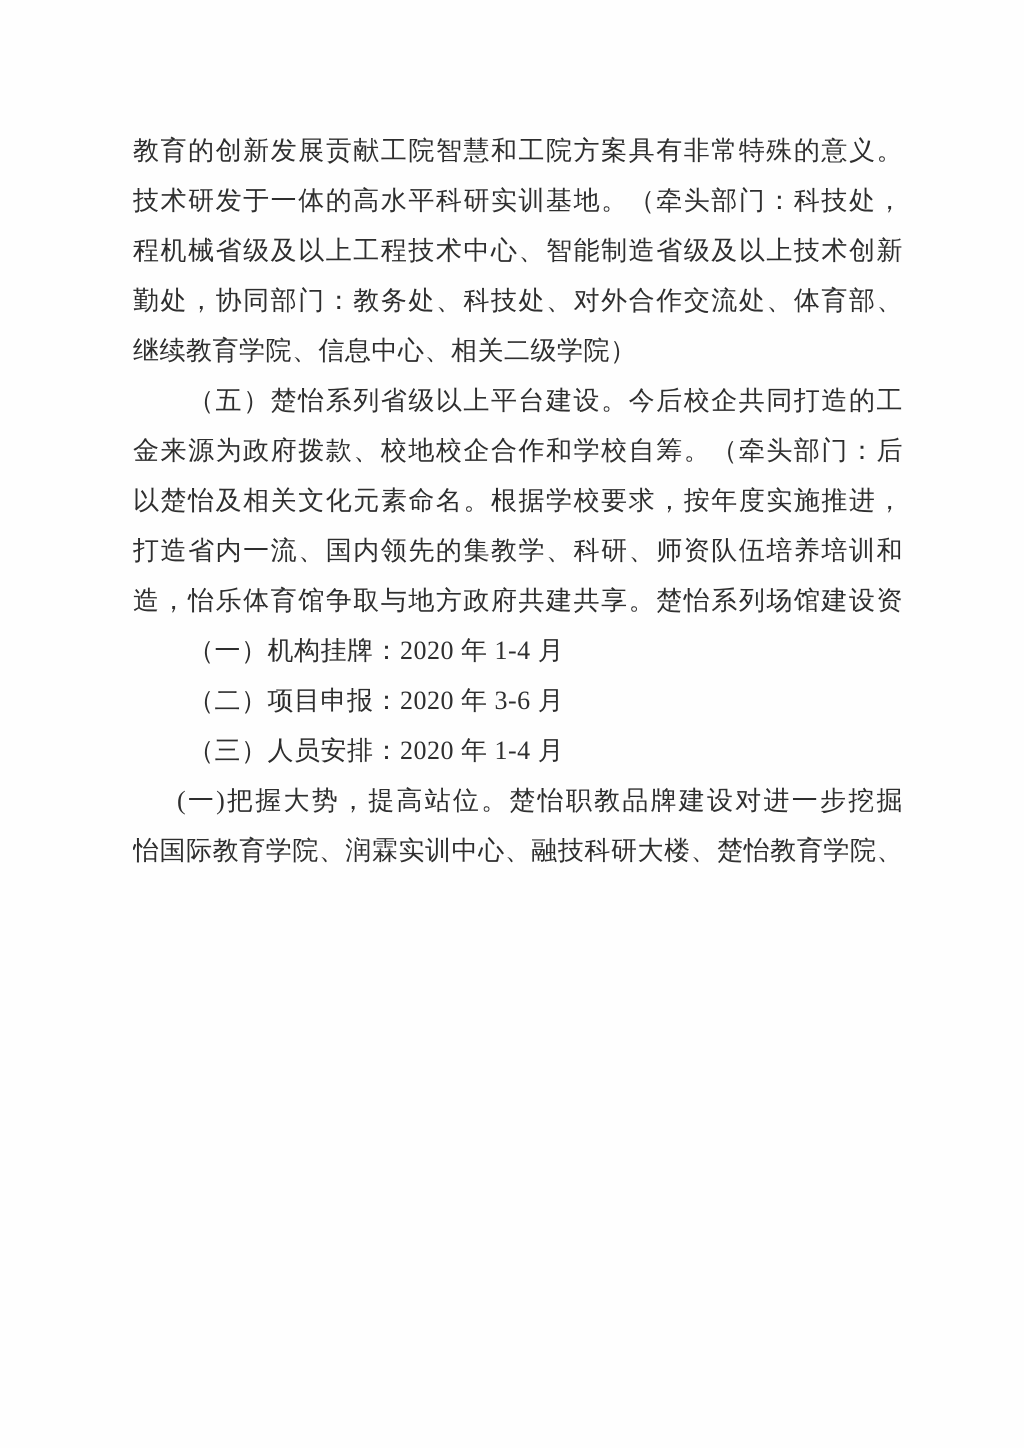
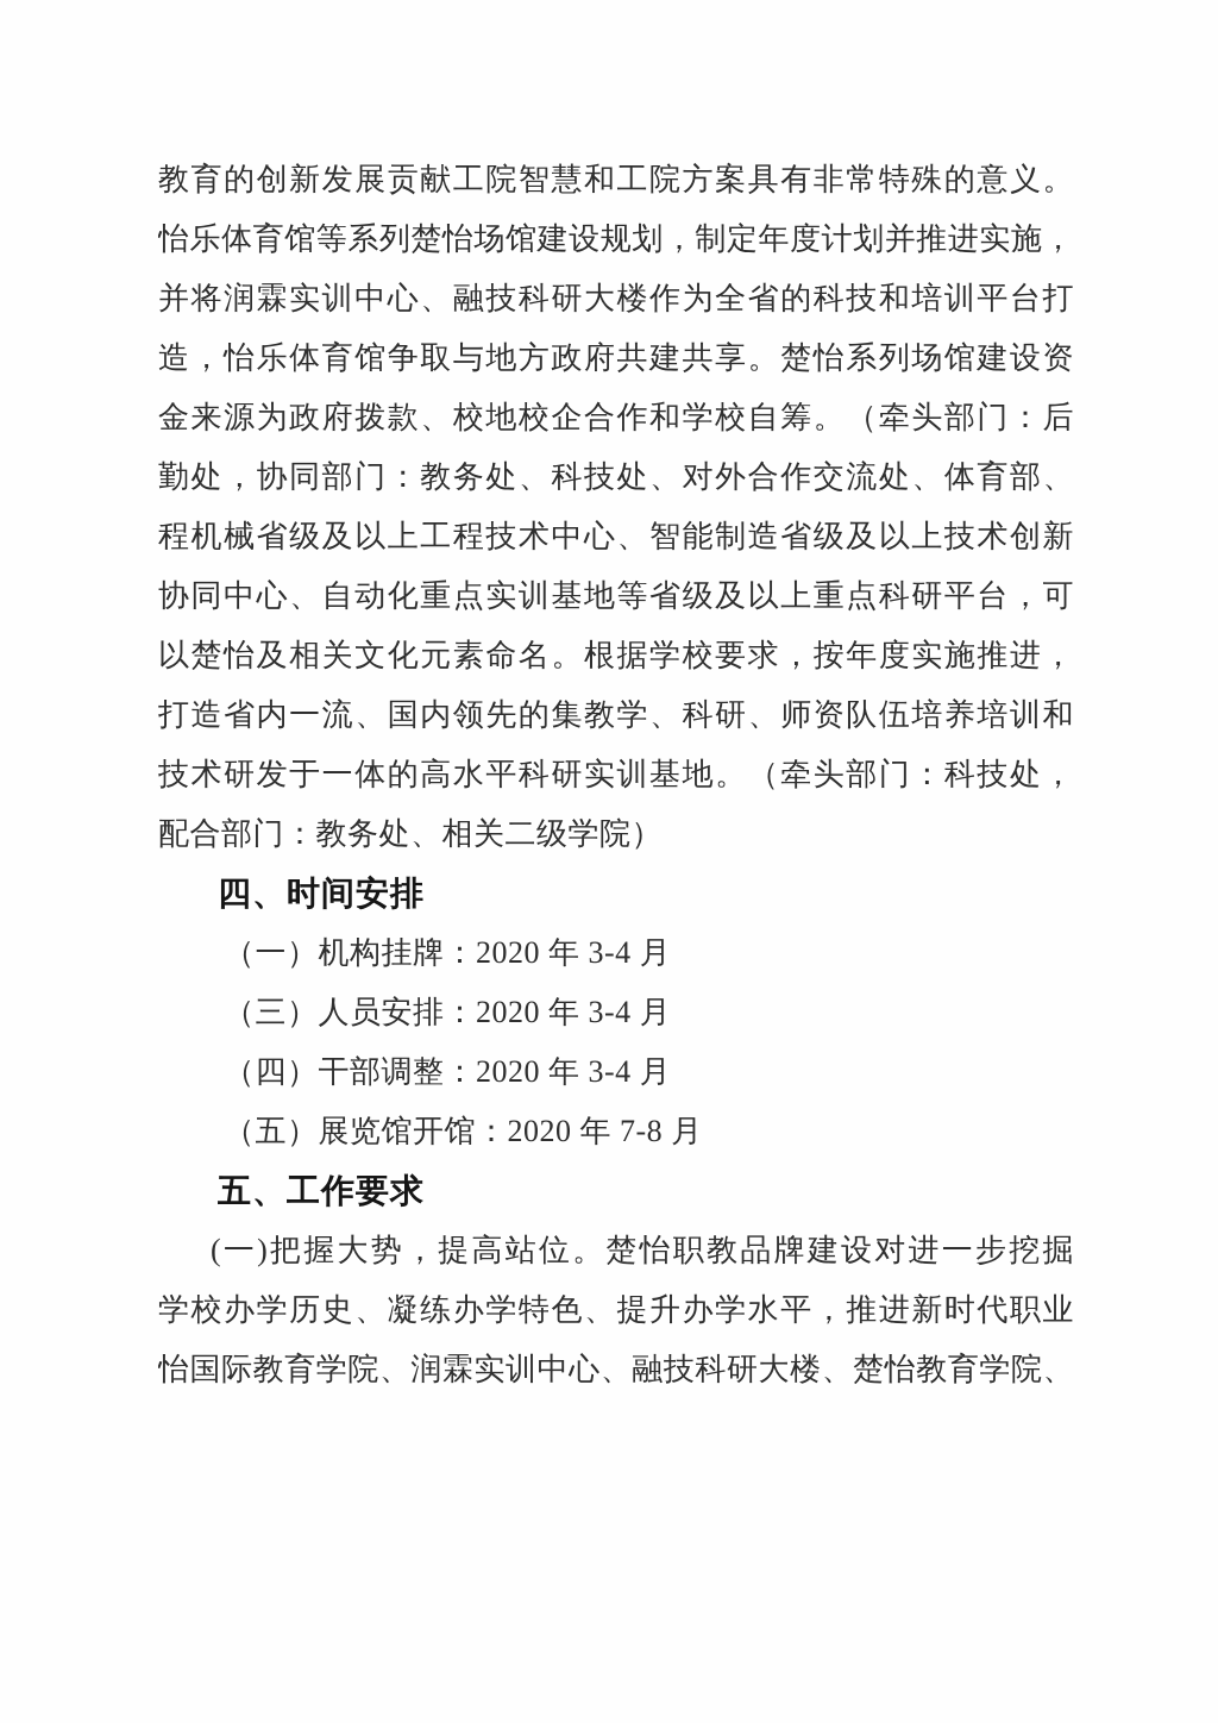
  教育的创新发展贡献工院智慧和工院方案具有非常特殊的意义。
+ 怡乐体育馆等系列楚怡场馆建设规划，制定年度计划并推进实施，
+ 并将润霖实训中心、融技科研大楼作为全省的科技和培训平台打
- 技术研发于一体的高水平科研实训基地。（牵头部门：科技处，
+ 造，怡乐体育馆争取与地方政府共建共享。楚怡系列场馆建设资
- 程机械省级及以上工程技术中心、智能制造省级及以上技术创新
+ 金来源为政府拨款、校地校企合作和学校自筹。（牵头部门：后
  勤处，协同部门：教务处、科技处、对外合作交流处、体育部、
- 继续教育学院、信息中心、相关二级学院）
- （五）楚怡系列省级以上平台建设。今后校企共同打造的工
- 金来源为政府拨款、校地校企合作和学校自筹。（牵头部门：后
+ 程机械省级及以上工程技术中心、智能制造省级及以上技术创新
+ 协同中心、自动化重点实训基地等省级及以上重点科研平台，可
  以楚怡及相关文化元素命名。根据学校要求，按年度实施推进，
  打造省内一流、国内领先的集教学、科研、师资队伍培养培训和
- 造，怡乐体育馆争取与地方政府共建共享。楚怡系列场馆建设资
+ 技术研发于一体的高水平科研实训基地。（牵头部门：科技处，
+ 配合部门：教务处、相关二级学院）
+ 四、时间安排
- （一）机构挂牌：2020 年 1-4 月
+ （一）机构挂牌：2020 年 3-4 月
- （二）项目申报：2020 年 3-6 月
- （三）人员安排：2020 年 1-4 月
+ （三）人员安排：2020 年 3-4 月
+ （四）干部调整：2020 年 3-4 月
+ （五）展览馆开馆：2020 年 7-8 月
+ 五、工作要求
  (一)把握大势，提高站位。楚怡职教品牌建设对进一步挖掘
+ 学校办学历史、凝练办学特色、提升办学水平，推进新时代职业
  怡国际教育学院、润霖实训中心、融技科研大楼、楚怡教育学院、
